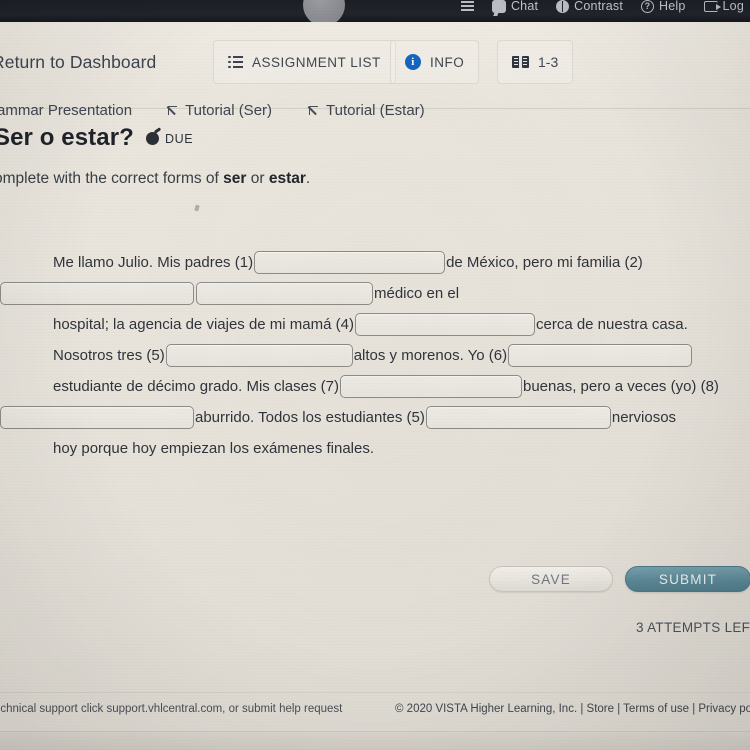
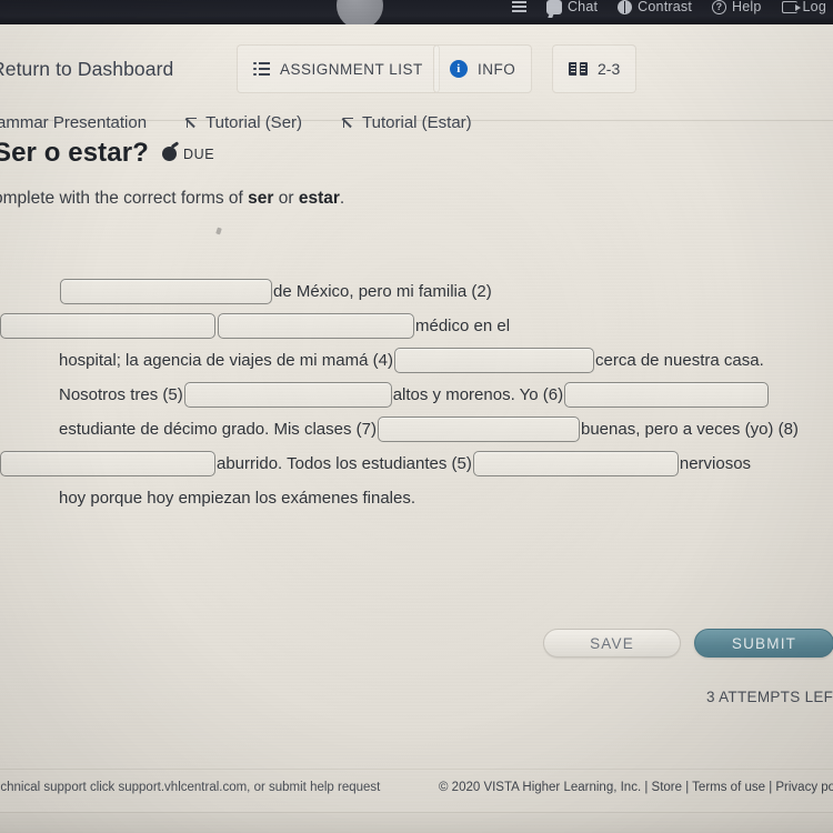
  Chat
  Contrast
  ?
  Help
  Log
  eturn to Dashboard
  ASSIGNMENT LIST
  i
  INFO
- 1-3
+ 2-3
  ammar Presentation
  Tutorial (Ser)
  Tutorial (Estar)
  Ser o estar?
  DUE
  mplete with the correct forms of ser or estar.
- Me llamo Julio. Mis padres (1)
  de México, pero mi familia (2)
  médico en el
  hospital; la agencia de viajes de mi mamá (4)
  cerca de nuestra casa.
  Nosotros tres (5)
  altos y morenos. Yo (6)
  estudiante de décimo grado. Mis clases (7)
  buenas, pero a veces (yo) (8)
  aburrido. Todos los estudiantes (5)
  nerviosos
  hoy porque hoy empiezan los exámenes finales.
  SAVE
  SUBMIT
  3 ATTEMPTS LEF
  chnical support click support.vhlcentral.com, or submit help request
  © 2020 VISTA Higher Learning, Inc. | Store | Terms of use | Privacy po
